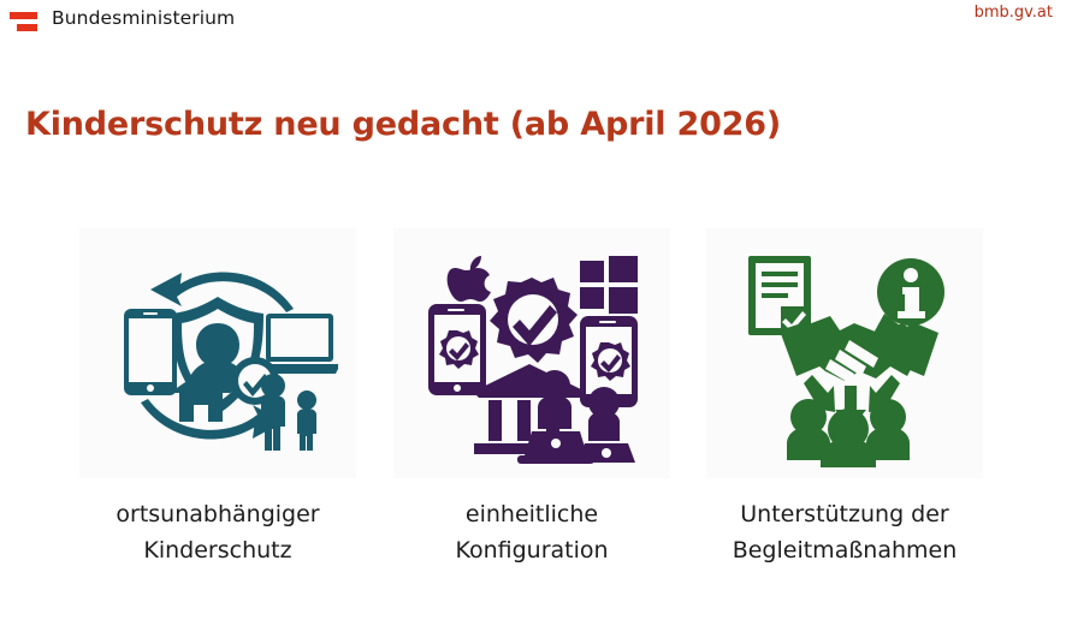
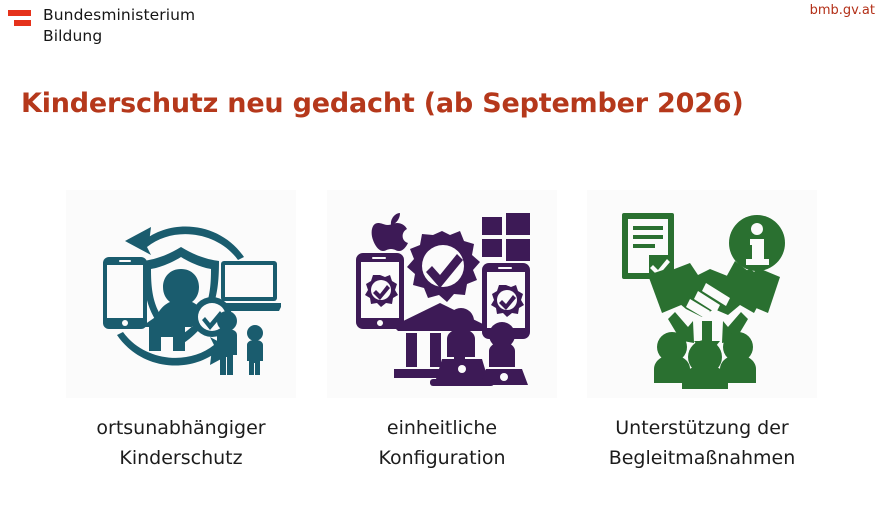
  Bundesministerium
+ Bildung
  bmb.gv.at
- Kinderschutz neu gedacht (ab April 2026)
+ Kinderschutz neu gedacht (ab September 2026)
  ortsunabhängiger
  Kinderschutz
  einheitliche
  Konfiguration
  Unterstützung der
  Begleitmaßnahmen
